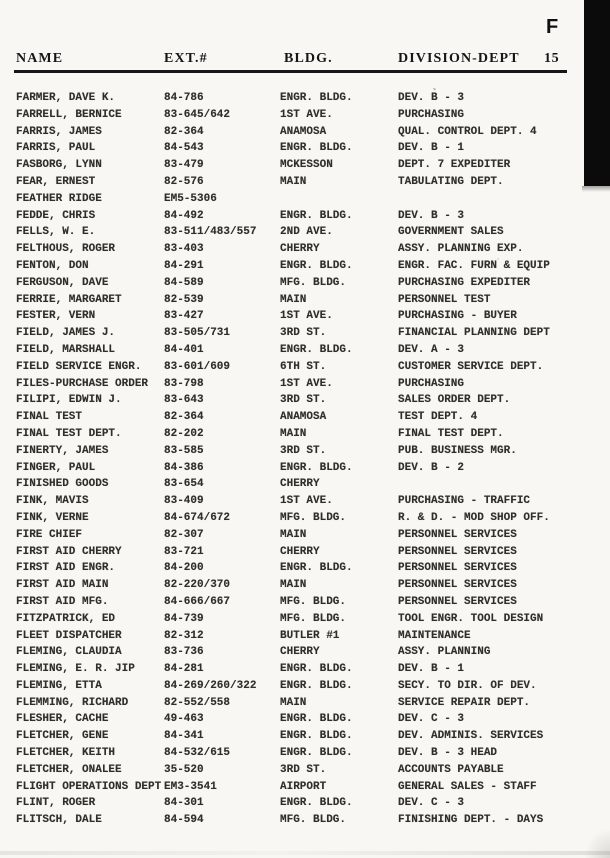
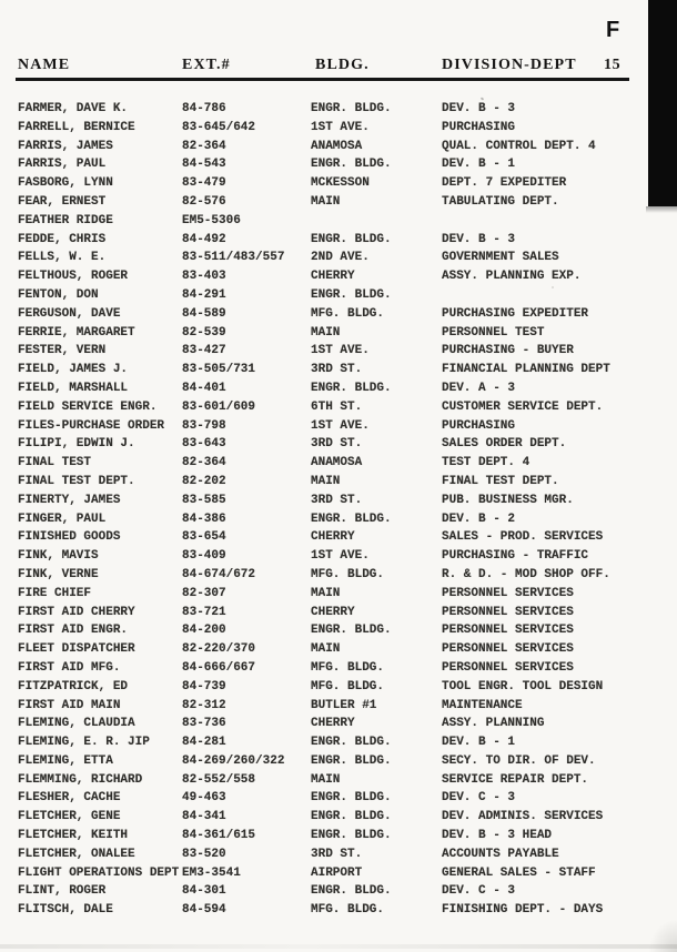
  F
  NAME
  EXT.#
  BLDG.
  DIVISION-DEPT
  15
  FARMER, DAVE K.
  84-786
  ENGR. BLDG.
  DEV. B - 3
  FARRELL, BERNICE
  83-645/642
  1ST AVE.
  PURCHASING
  FARRIS, JAMES
  82-364
  ANAMOSA
  QUAL. CONTROL DEPT. 4
  FARRIS, PAUL
  84-543
  ENGR. BLDG.
  DEV. B - 1
  FASBORG, LYNN
  83-479
  MCKESSON
  DEPT. 7 EXPEDITER
  FEAR, ERNEST
  82-576
  MAIN
  TABULATING DEPT.
  FEATHER RIDGE
  EM5-5306
  FEDDE, CHRIS
  84-492
  ENGR. BLDG.
  DEV. B - 3
  FELLS, W. E.
  83-511/483/557
  2ND AVE.
  GOVERNMENT SALES
  FELTHOUS, ROGER
  83-403
  CHERRY
  ASSY. PLANNING EXP.
  FENTON, DON
  84-291
  ENGR. BLDG.
- ENGR. FAC. FURN & EQUIP
  FERGUSON, DAVE
  84-589
  MFG. BLDG.
  PURCHASING EXPEDITER
  FERRIE, MARGARET
  82-539
  MAIN
  PERSONNEL TEST
  FESTER, VERN
  83-427
  1ST AVE.
  PURCHASING - BUYER
  FIELD, JAMES J.
  83-505/731
  3RD ST.
  FINANCIAL PLANNING DEPT
  FIELD, MARSHALL
  84-401
  ENGR. BLDG.
  DEV. A - 3
  FIELD SERVICE ENGR.
  83-601/609
  6TH ST.
  CUSTOMER SERVICE DEPT.
  FILES-PURCHASE ORDER
  83-798
  1ST AVE.
  PURCHASING
  FILIPI, EDWIN J.
  83-643
  3RD ST.
  SALES ORDER DEPT.
  FINAL TEST
  82-364
  ANAMOSA
  TEST DEPT. 4
  FINAL TEST DEPT.
  82-202
  MAIN
  FINAL TEST DEPT.
  FINERTY, JAMES
  83-585
  3RD ST.
  PUB. BUSINESS MGR.
  FINGER, PAUL
  84-386
  ENGR. BLDG.
  DEV. B - 2
  FINISHED GOODS
  83-654
  CHERRY
+ SALES - PROD. SERVICES
  FINK, MAVIS
  83-409
  1ST AVE.
  PURCHASING - TRAFFIC
  FINK, VERNE
  84-674/672
  MFG. BLDG.
  R. & D. - MOD SHOP OFF.
  FIRE CHIEF
  82-307
  MAIN
  PERSONNEL SERVICES
  FIRST AID CHERRY
  83-721
  CHERRY
  PERSONNEL SERVICES
  FIRST AID ENGR.
  84-200
  ENGR. BLDG.
  PERSONNEL SERVICES
- FIRST AID MAIN
+ FLEET DISPATCHER
  82-220/370
  MAIN
  PERSONNEL SERVICES
  FIRST AID MFG.
  84-666/667
  MFG. BLDG.
  PERSONNEL SERVICES
  FITZPATRICK, ED
  84-739
  MFG. BLDG.
  TOOL ENGR. TOOL DESIGN
- FLEET DISPATCHER
+ FIRST AID MAIN
  82-312
  BUTLER #1
  MAINTENANCE
  FLEMING, CLAUDIA
  83-736
  CHERRY
  ASSY. PLANNING
  FLEMING, E. R. JIP
  84-281
  ENGR. BLDG.
  DEV. B - 1
  FLEMING, ETTA
  84-269/260/322
  ENGR. BLDG.
  SECY. TO DIR. OF DEV.
  FLEMMING, RICHARD
  82-552/558
  MAIN
  SERVICE REPAIR DEPT.
  FLESHER, CACHE
  49-463
  ENGR. BLDG.
  DEV. C - 3
  FLETCHER, GENE
  84-341
  ENGR. BLDG.
  DEV. ADMINIS. SERVICES
  FLETCHER, KEITH
- 84-532/615
+ 84-361/615
  ENGR. BLDG.
  DEV. B - 3 HEAD
  FLETCHER, ONALEE
- 35-520
+ 83-520
  3RD ST.
  ACCOUNTS PAYABLE
  FLIGHT OPERATIONS DEPT
  EM3-3541
  AIRPORT
  GENERAL SALES - STAFF
  FLINT, ROGER
  84-301
  ENGR. BLDG.
  DEV. C - 3
  FLITSCH, DALE
  84-594
  MFG. BLDG.
  FINISHING DEPT. - DAYS
